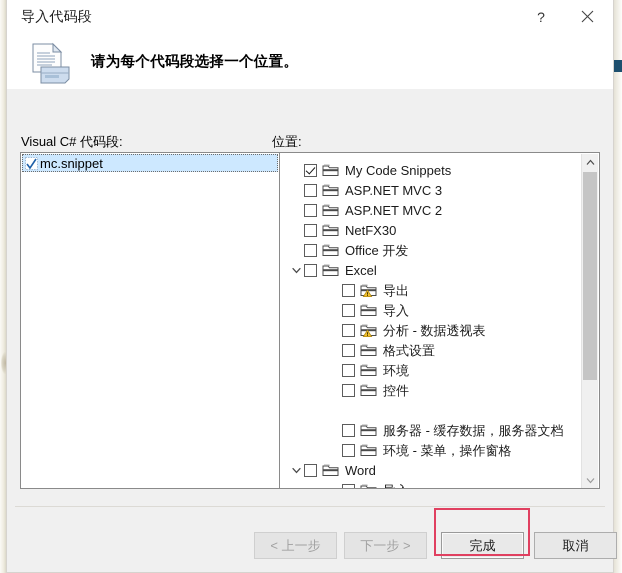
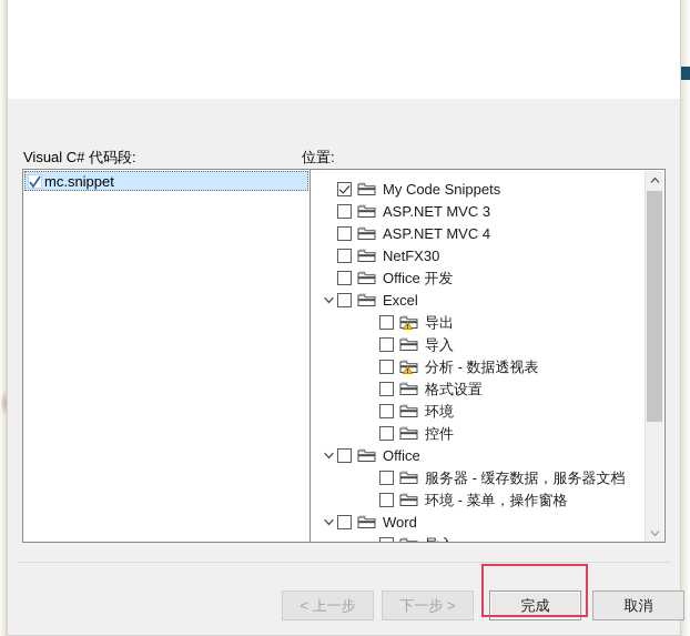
- 导入代码段
- ?
- 请为每个代码段选择一个位置。
  Visual C# 代码段:
  位置:
  mc.snippet
  My Code Snippets
  ASP.NET MVC 3
- ASP.NET MVC 2
+ ASP.NET MVC 4
  NetFX30
  Office 开发
  Excel
  导出
  导入
  分析 - 数据透视表
  格式设置
  环境
  控件
+ Office
  服务器 - 缓存数据，服务器文档
  环境 - 菜单，操作窗格
  Word
  < 上一步
  下一步 >
  完成
  取消
